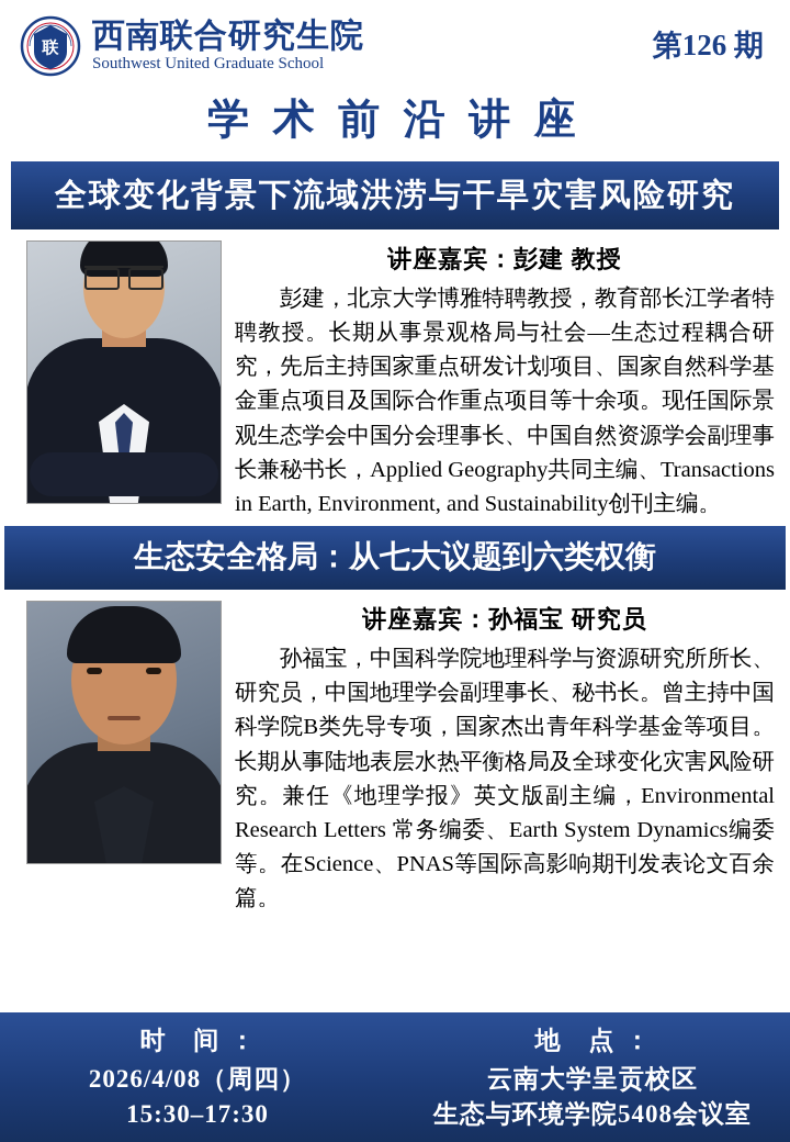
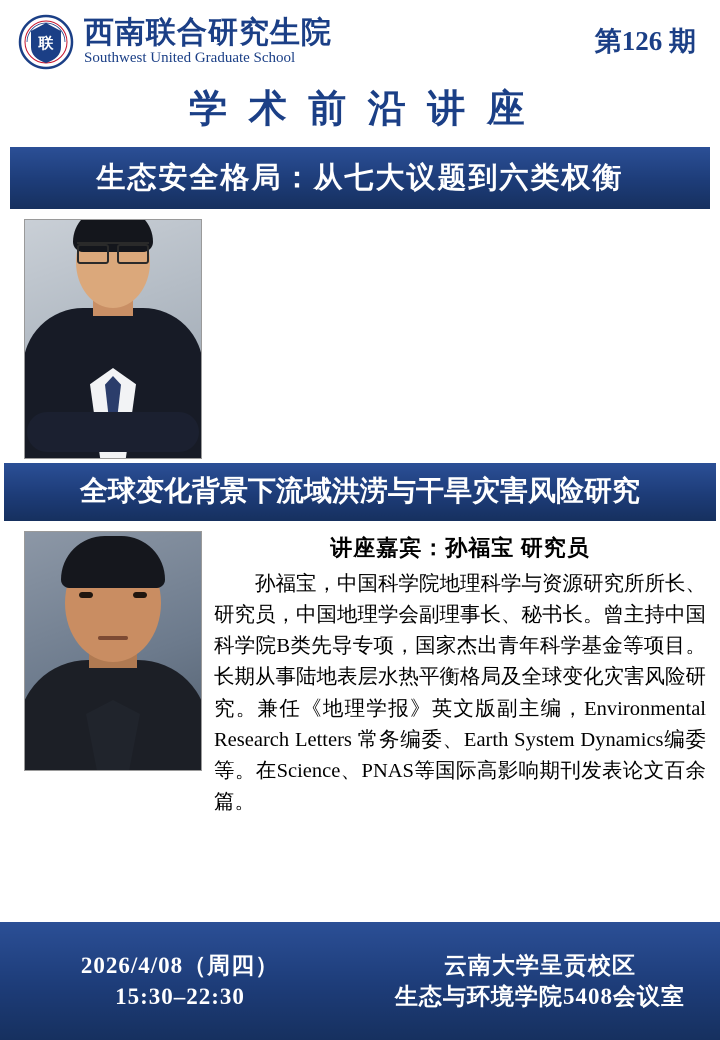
  联
  西南联合研究生院
  Southwest United Graduate School
  第126 期
  学 术 前 沿 讲 座
- 全球变化背景下流域洪涝与干旱灾害风险研究
+ 生态安全格局：从七大议题到六类权衡
- 讲座嘉宾：彭建 教授
- 彭建，北京大学博雅特聘教授，教育部长江学者特聘教授。长期从事景观格局与社会—生态过程耦合研究，先后主持国家重点研发计划项目、国家自然科学基金重点项目及国际合作重点项目等十余项。现任国际景观生态学会中国分会理事长、中国自然资源学会副理事长兼秘书长，Applied Geography共同主编、Transactions in Earth, Environment, and Sustainability创刊主编。
- 生态安全格局：从七大议题到六类权衡
+ 全球变化背景下流域洪涝与干旱灾害风险研究
  讲座嘉宾：孙福宝 研究员
  孙福宝，中国科学院地理科学与资源研究所所长、研究员，中国地理学会副理事长、秘书长。曾主持中国科学院B类先导专项，国家杰出青年科学基金等项目。长期从事陆地表层水热平衡格局及全球变化灾害风险研究。兼任《地理学报》英文版副主编，Environmental Research Letters 常务编委、Earth System Dynamics编委等。在Science、PNAS等国际高影响期刊发表论文百余篇。
- 时 间：
  2026/4/08（周四）
- 15:30–17:30
+ 15:30–22:30
- 地 点：
  云南大学呈贡校区
  生态与环境学院5408会议室
